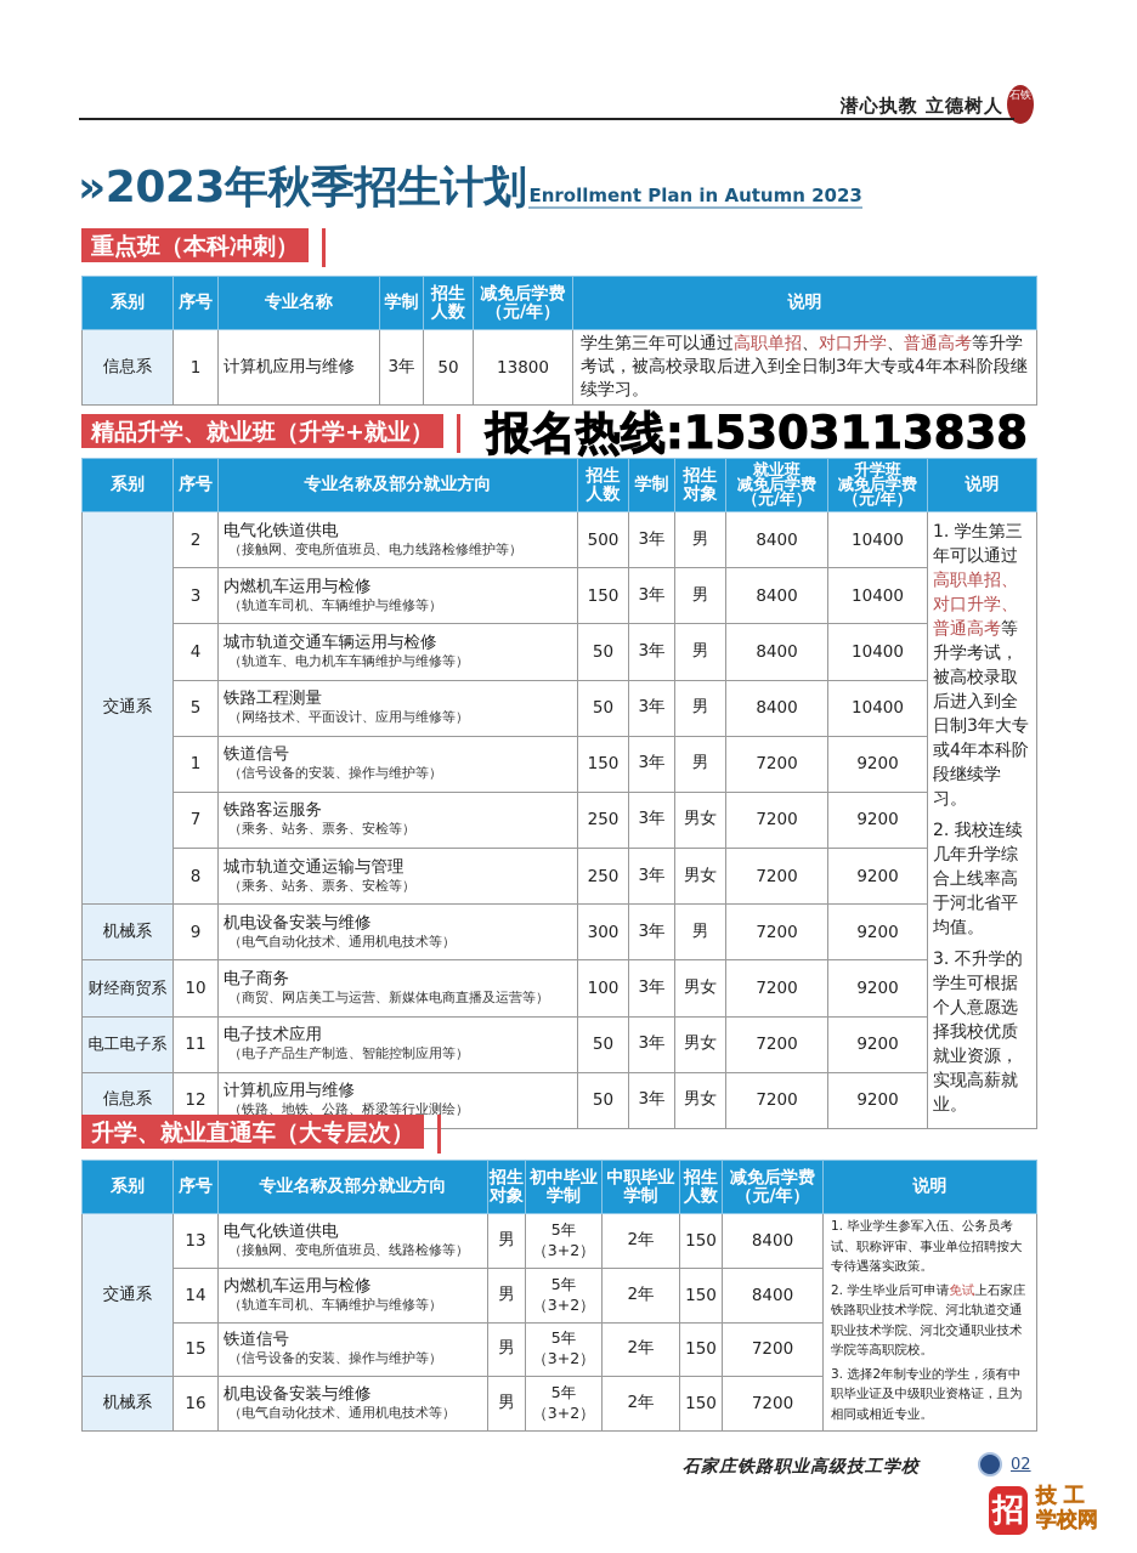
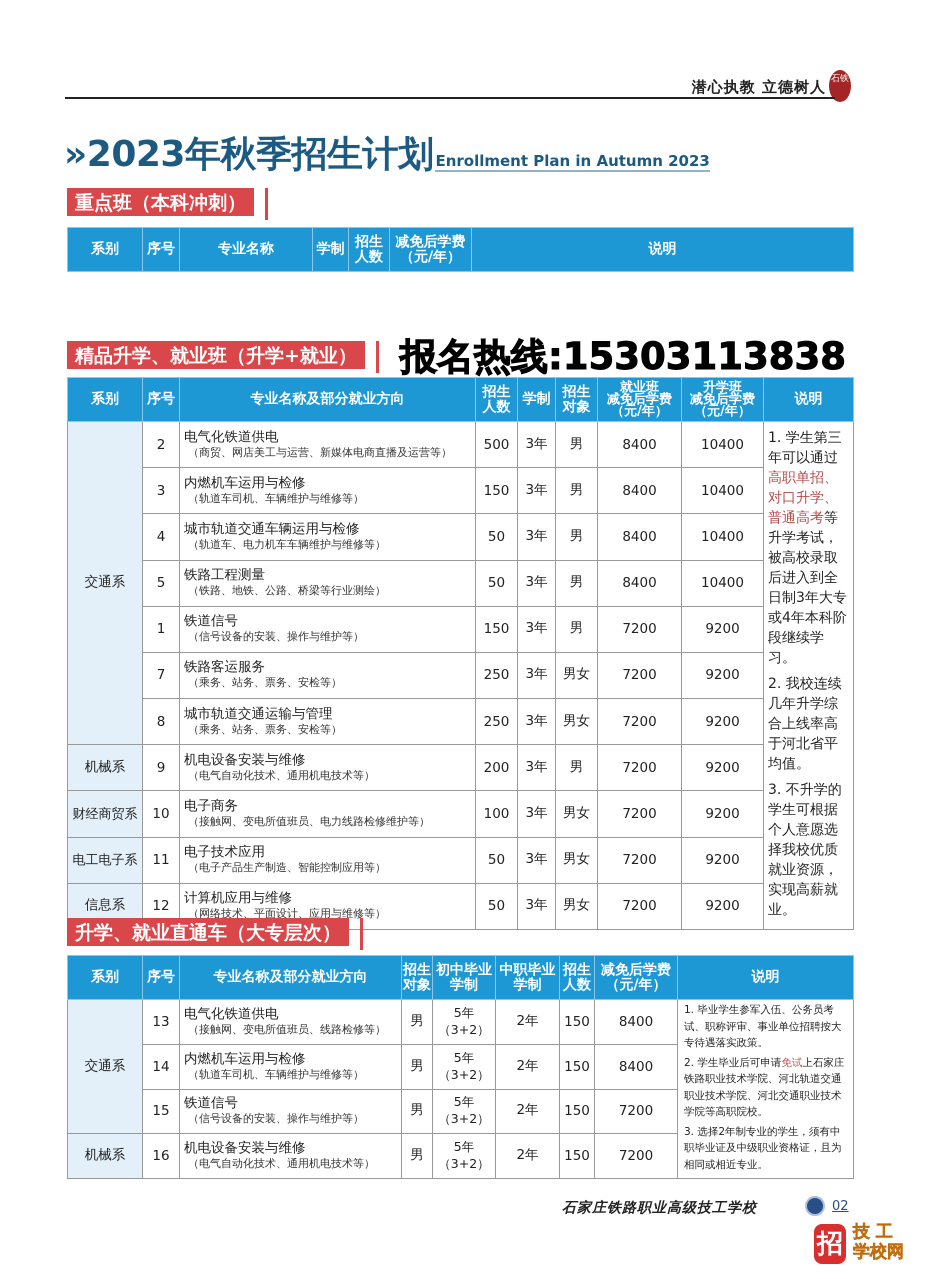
  潜心执教 立德树人
  石铁
  »2023年秋季招生计划Enrollment Plan in Autumn 2023
  重点班（本科冲刺）
  系别	序号	专业名称	学制	招生人数	减免后学费（元/年）	说明
- 信息系	1	计算机应用与维修	3年	50	13800	学生第三年可以通过高职单招、对口升学、普通高考等升学考试，被高校录取后进入到全日制3年大专或4年本科阶段继续学习。
  精品升学、就业班（升学+就业）
  报名热线:15303113838
  系别	序号	专业名称及部分就业方向	招生人数	学制	招生对象	就业班减免后学费（元/年）	升学班减免后学费（元/年）	说明
- 交通系	2	电气化铁道供电（接触网、变电所值班员、电力线路检修维护等）	500	3年	男	8400	10400	1. 学生第三年可以通过高职单招、对口升学、普通高考等升学考试，被高校录取后进入到全日制3年大专或4年本科阶段继续学习。 2. 我校连续几年升学综合上线率高于河北省平均值。 3. 不升学的学生可根据个人意愿选择我校优质就业资源，实现高薪就业。
+ 交通系	2	电气化铁道供电（商贸、网店美工与运营、新媒体电商直播及运营等）	500	3年	男	8400	10400	1. 学生第三年可以通过高职单招、对口升学、普通高考等升学考试，被高校录取后进入到全日制3年大专或4年本科阶段继续学习。 2. 我校连续几年升学综合上线率高于河北省平均值。 3. 不升学的学生可根据个人意愿选择我校优质就业资源，实现高薪就业。
  3	内燃机车运用与检修（轨道车司机、车辆维护与维修等）	150	3年	男	8400	10400
  4	城市轨道交通车辆运用与检修（轨道车、电力机车车辆维护与维修等）	50	3年	男	8400	10400
- 5	铁路工程测量（网络技术、平面设计、应用与维修等）	50	3年	男	8400	10400
+ 5	铁路工程测量（铁路、地铁、公路、桥梁等行业测绘）	50	3年	男	8400	10400
  1	铁道信号（信号设备的安装、操作与维护等）	150	3年	男	7200	9200
  7	铁路客运服务（乘务、站务、票务、安检等）	250	3年	男女	7200	9200
  8	城市轨道交通运输与管理（乘务、站务、票务、安检等）	250	3年	男女	7200	9200
- 机械系	9	机电设备安装与维修（电气自动化技术、通用机电技术等）	300	3年	男	7200	9200
+ 机械系	9	机电设备安装与维修（电气自动化技术、通用机电技术等）	200	3年	男	7200	9200
- 财经商贸系	10	电子商务（商贸、网店美工与运营、新媒体电商直播及运营等）	100	3年	男女	7200	9200
+ 财经商贸系	10	电子商务（接触网、变电所值班员、电力线路检修维护等）	100	3年	男女	7200	9200
  电工电子系	11	电子技术应用（电子产品生产制造、智能控制应用等）	50	3年	男女	7200	9200
- 信息系	12	计算机应用与维修（铁路、地铁、公路、桥梁等行业测绘）	50	3年	男女	7200	9200
+ 信息系	12	计算机应用与维修（网络技术、平面设计、应用与维修等）	50	3年	男女	7200	9200
  升学、就业直通车（大专层次）
  系别	序号	专业名称及部分就业方向	招生对象	初中毕业学制	中职毕业学制	招生人数	减免后学费（元/年）	说明
  交通系	13	电气化铁道供电（接触网、变电所值班员、线路检修等）	男	5年（3+2）	2年	150	8400	1. 毕业学生参军入伍、公务员考试、职称评审、事业单位招聘按大专待遇落实政策。 2. 学生毕业后可申请免试上石家庄铁路职业技术学院、河北轨道交通职业技术学院、河北交通职业技术学院等高职院校。 3. 选择2年制专业的学生，须有中职毕业证及中级职业资格证，且为相同或相近专业。
  14	内燃机车运用与检修（轨道车司机、车辆维护与维修等）	男	5年（3+2）	2年	150	8400
  15	铁道信号（信号设备的安装、操作与维护等）	男	5年（3+2）	2年	150	7200
  机械系	16	机电设备安装与维修（电气自动化技术、通用机电技术等）	男	5年（3+2）	2年	150	7200
  石家庄铁路职业高级技工学校
  02
  招
  技 工
  学校网
